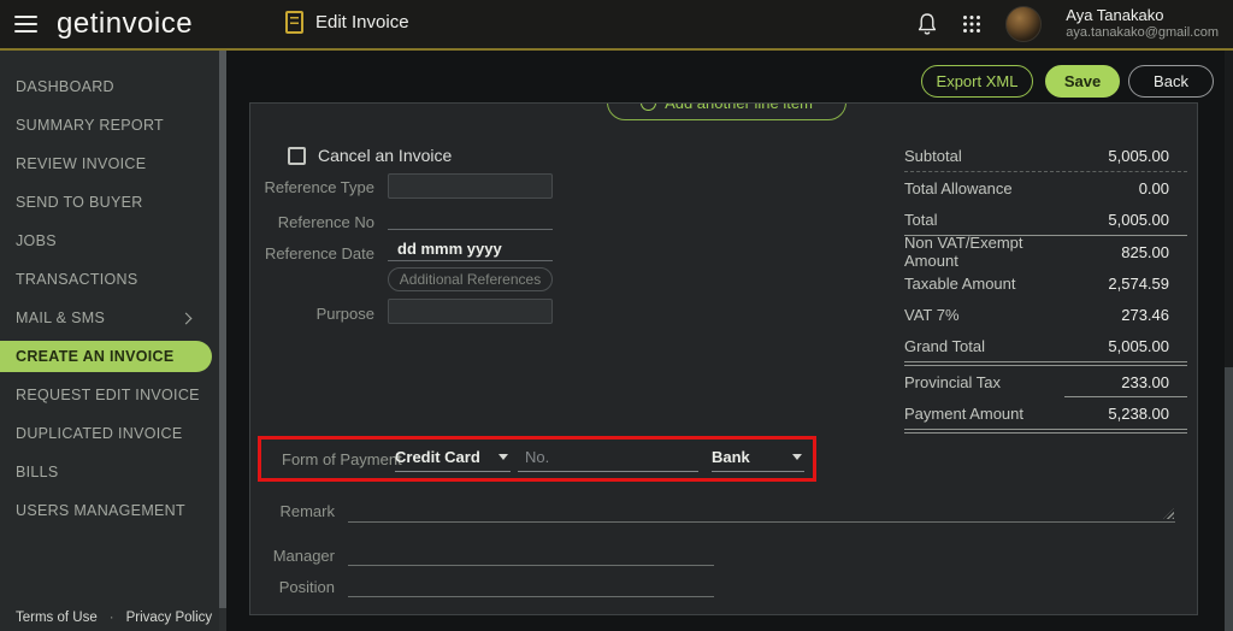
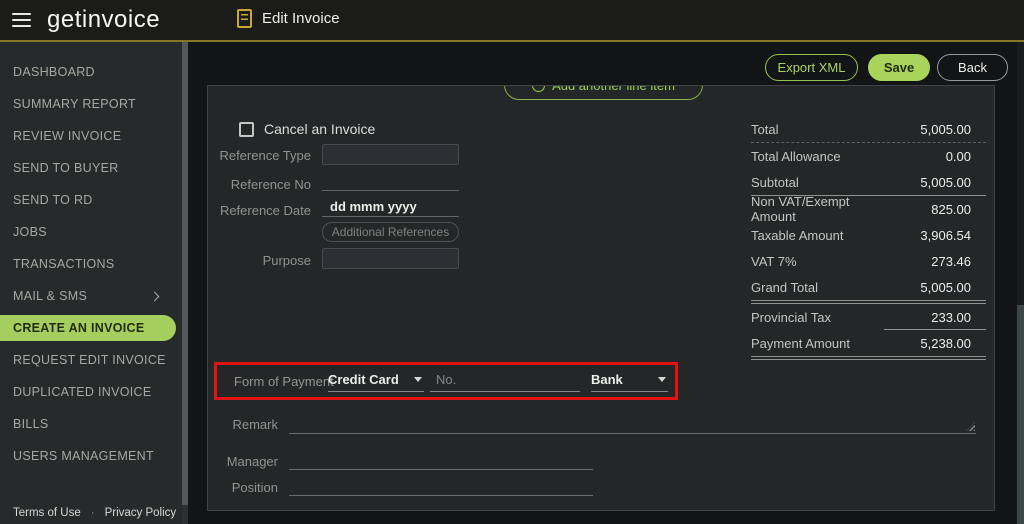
  getinvoice
  Edit Invoice
- Aya Tanakako
- aya.tanakako@gmail.com
  DASHBOARD
  SUMMARY REPORT
  REVIEW INVOICE
  SEND TO BUYER
+ SEND TO RD
  JOBS
  TRANSACTIONS
  MAIL & SMS
  CREATE AN INVOICE
  REQUEST EDIT INVOICE
  DUPLICATED INVOICE
  BILLS
  USERS MANAGEMENT
  Terms of Use
  ·
  Privacy Policy
  Export XML
  Save
  Back
  Cancel an Invoice
  Reference Type
  Reference No
  Reference Date
  dd mmm yyyy
  Additional References
  Purpose
- Subtotal
+ Total
  5,005.00
  Total Allowance
  0.00
- Total
+ Subtotal
  5,005.00
  Non VAT/Exempt Amount
  825.00
  Taxable Amount
- 2,574.59
+ 3,906.54
  VAT 7%
  273.46
  Grand Total
  5,005.00
  Provincial Tax
  233.00
  Payment Amount
  5,238.00
  Form of Payment
  Credit Card
  No.
  Bank
  Remark
  Manager
  Position
